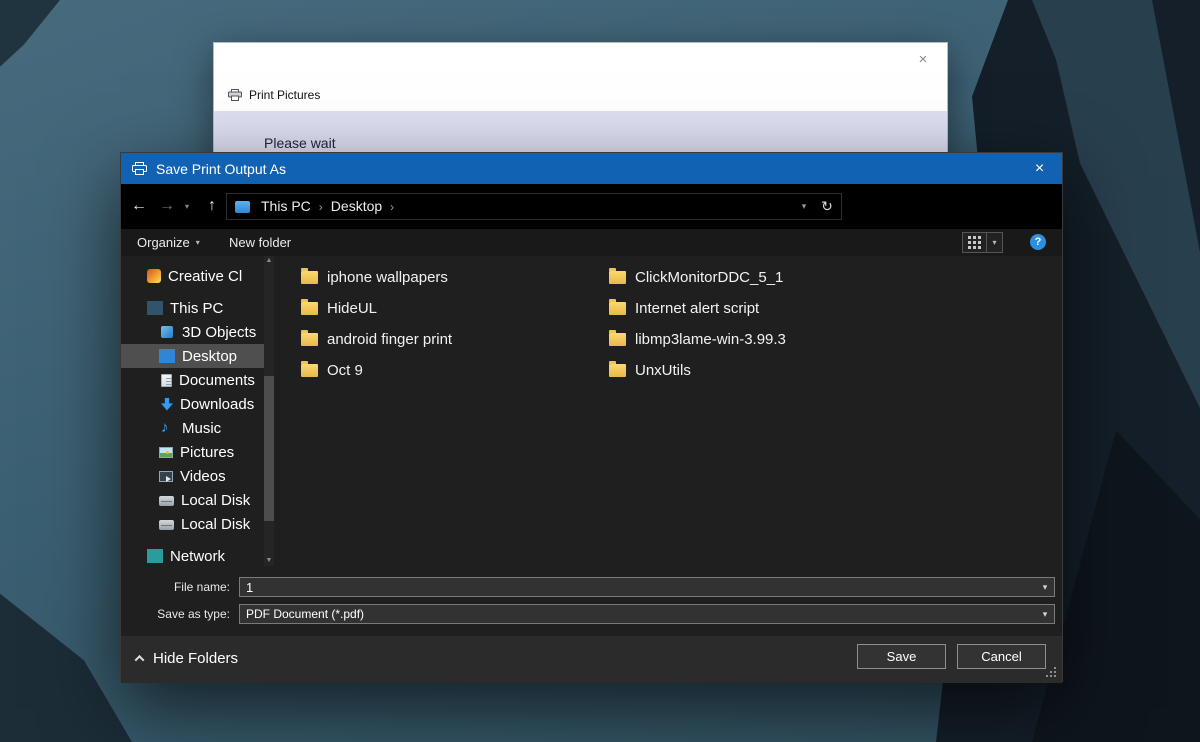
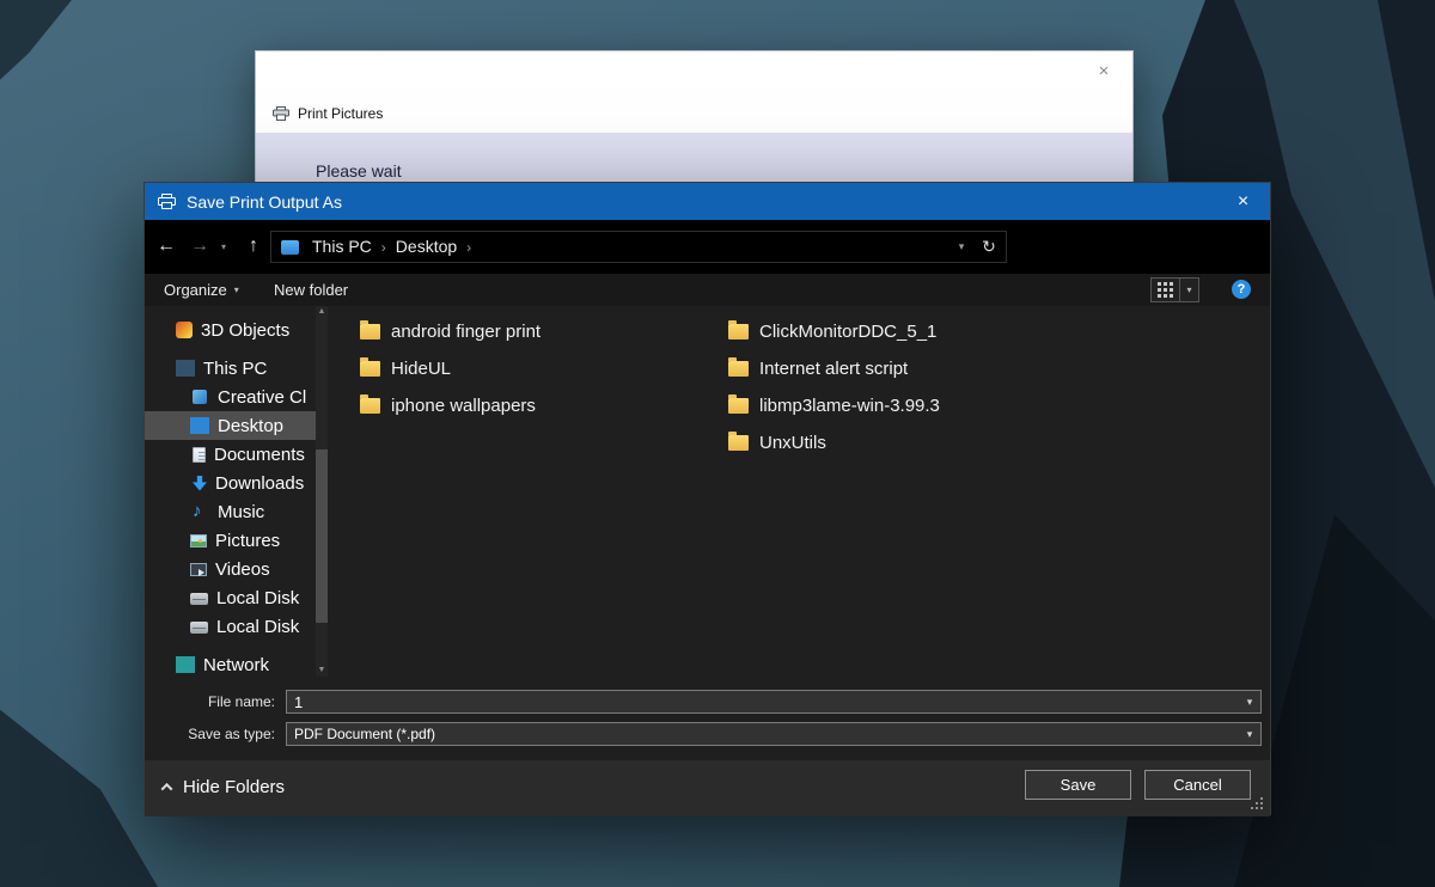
  ×
  Print Pictures
  Please wait
  Save Print Output As
  ×
  ←
  →
  ▾
  ↑
  This PC
  ›
  Desktop
  ›
  ▾
  ↻
  Organize
  ▾
  New folder
  ▾
  ?
- Creative Cl
+ 3D Objects
  This PC
- 3D Objects
+ Creative Cl
  Desktop
  Documents
  Downloads
  Music
  Pictures
  Videos
  Local Disk
  Local Disk
  Network
- iphone wallpapers
+ android finger print
  HideUL
- android finger print
+ iphone wallpapers
- Oct 9
  ClickMonitorDDC_5_1
  Internet alert script
  libmp3lame-win-3.99.3
  UnxUtils
  File name:
  1
  ▾
  Save as type:
  PDF Document (*.pdf)
  ▾
  Hide Folders
  Save
  Cancel
